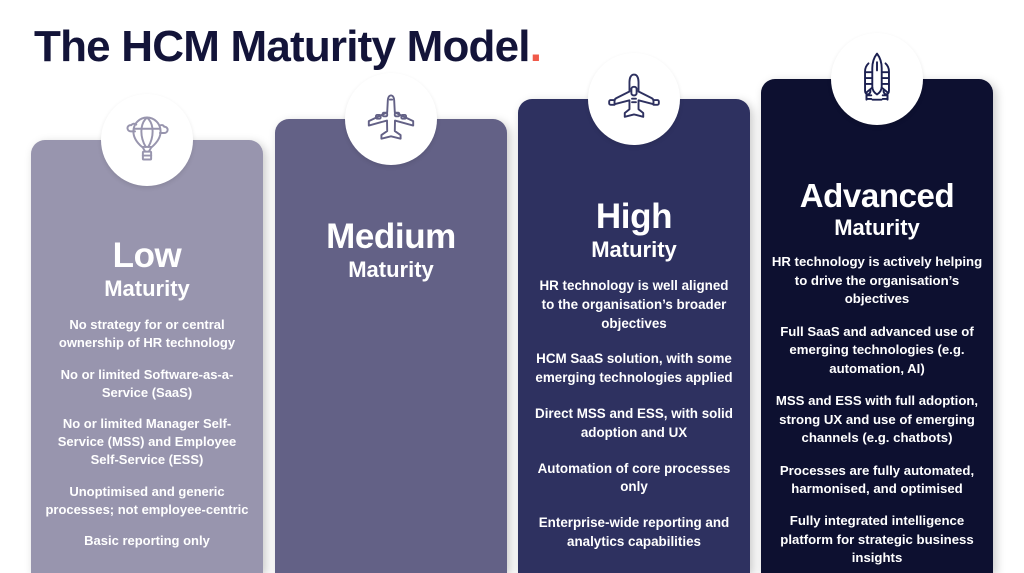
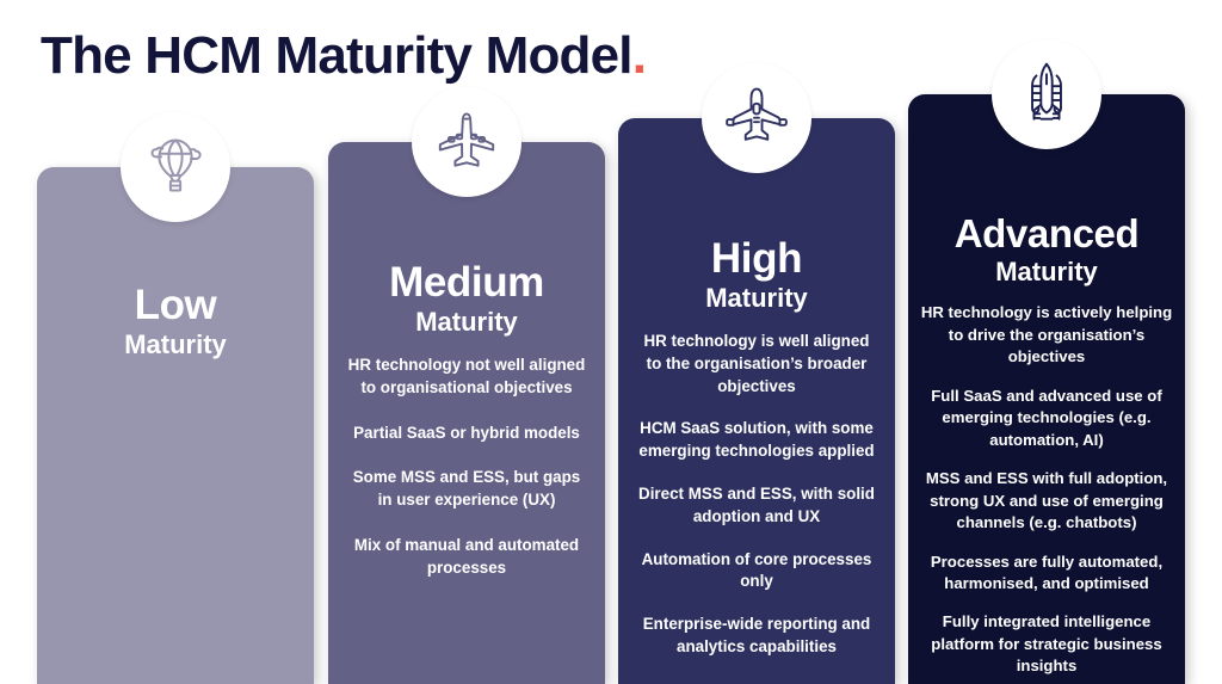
  The HCM Maturity Model.
  Low
  Maturity
- No strategy for or central ownership of HR technology
- No or limited Software-as-a-Service (SaaS)
- No or limited Manager Self-Service (MSS) and Employee Self-Service (ESS)
- Unoptimised and generic processes; not employee-centric
- Basic reporting only
  Medium
  Maturity
+ HR technology not well aligned to organisational objectives
+ Partial SaaS or hybrid models
+ Some MSS and ESS, but gaps in user experience (UX)
+ Mix of manual and automated processes
  High
  Maturity
  HR technology is well aligned to the organisation’s broader objectives
  HCM SaaS solution, with some emerging technologies applied
  Direct MSS and ESS, with solid adoption and UX
  Automation of core processes only
  Enterprise-wide reporting and analytics capabilities
  Advanced
  Maturity
  HR technology is actively helping to drive the organisation’s objectives
  Full SaaS and advanced use of emerging technologies (e.g. automation, AI)
  MSS and ESS with full adoption, strong UX and use of emerging channels (e.g. chatbots)
  Processes are fully automated, harmonised, and optimised
  Fully integrated intelligence platform for strategic business insights
